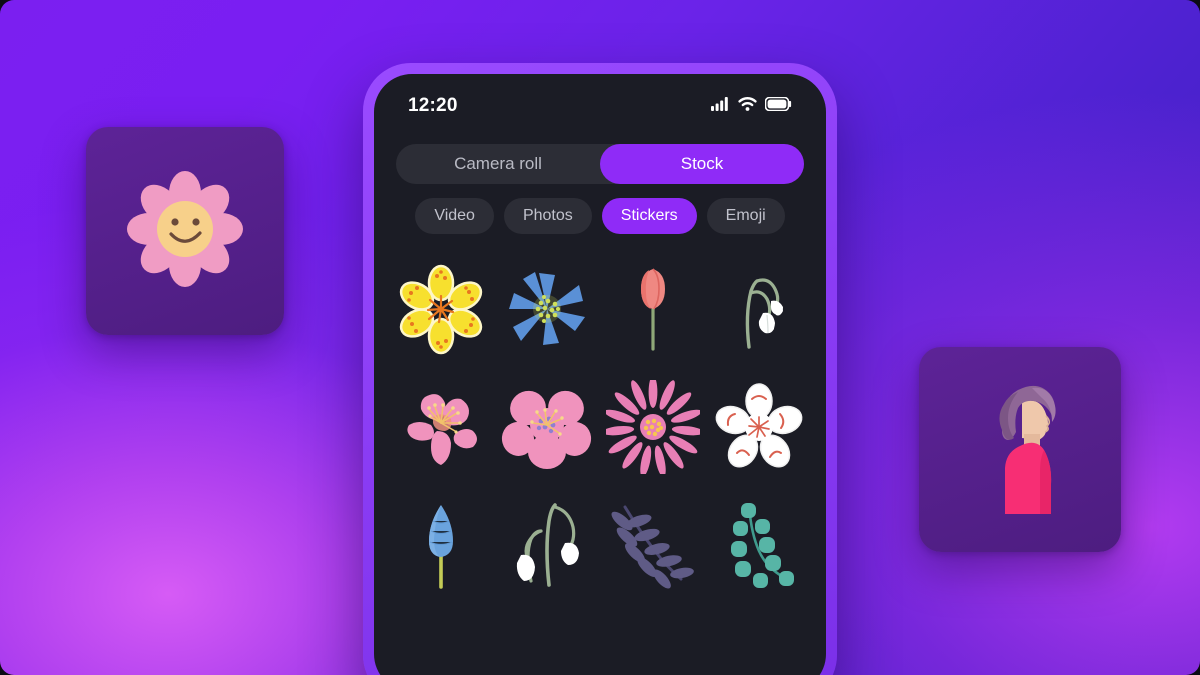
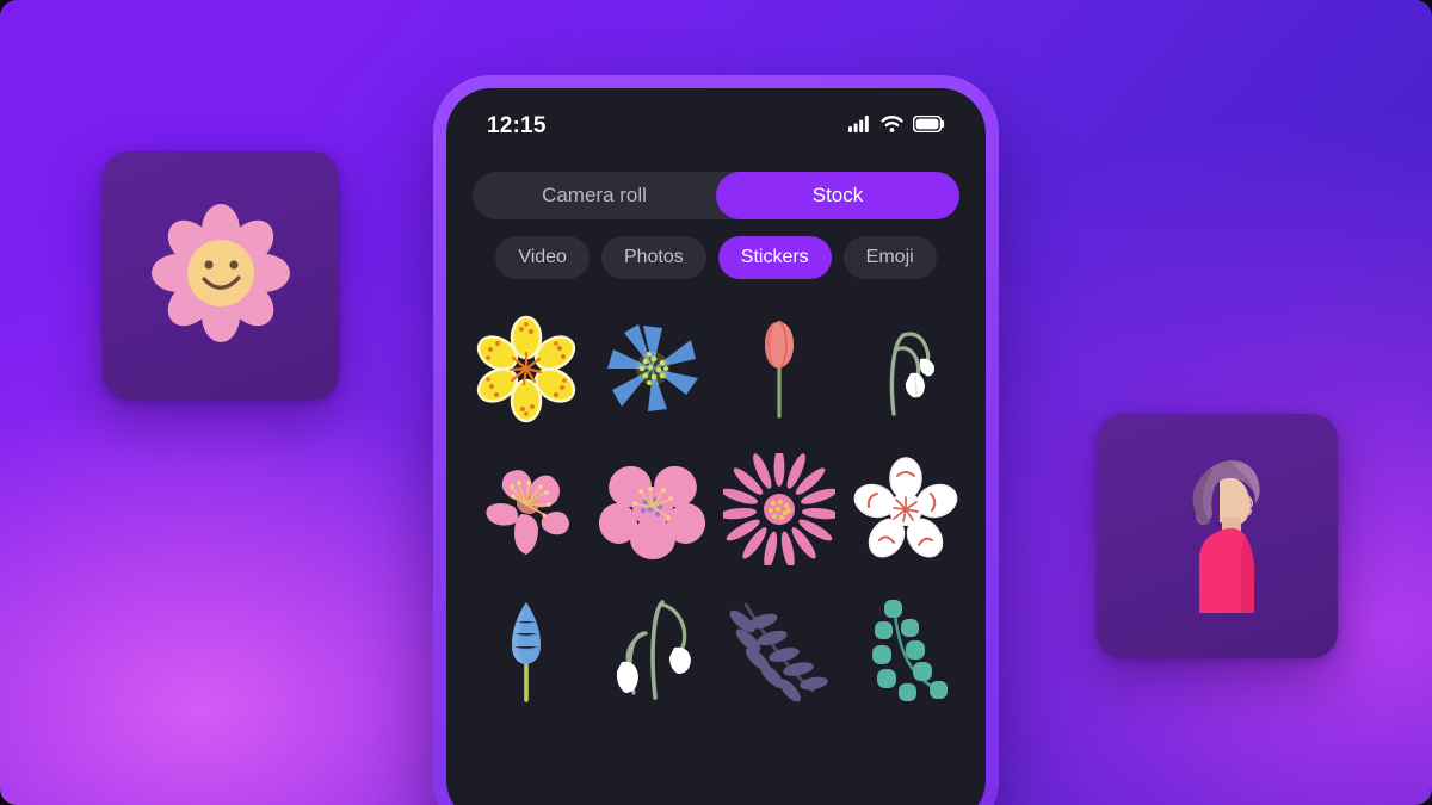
- 12:20
+ 12:15
  Camera roll
  Stock
  Video
  Photos
  Stickers
  Emoji
